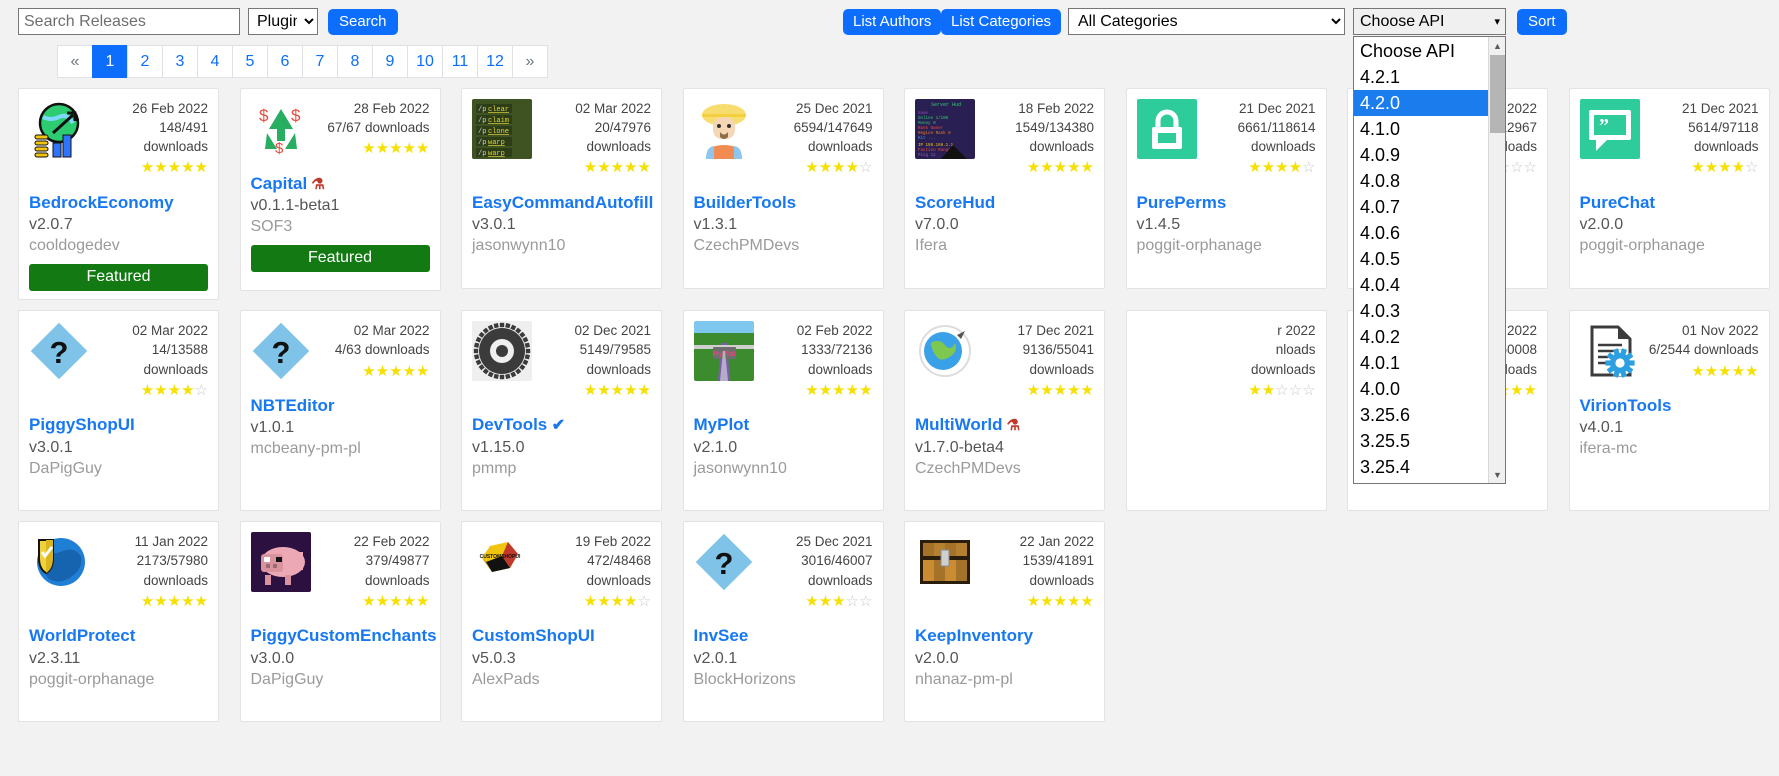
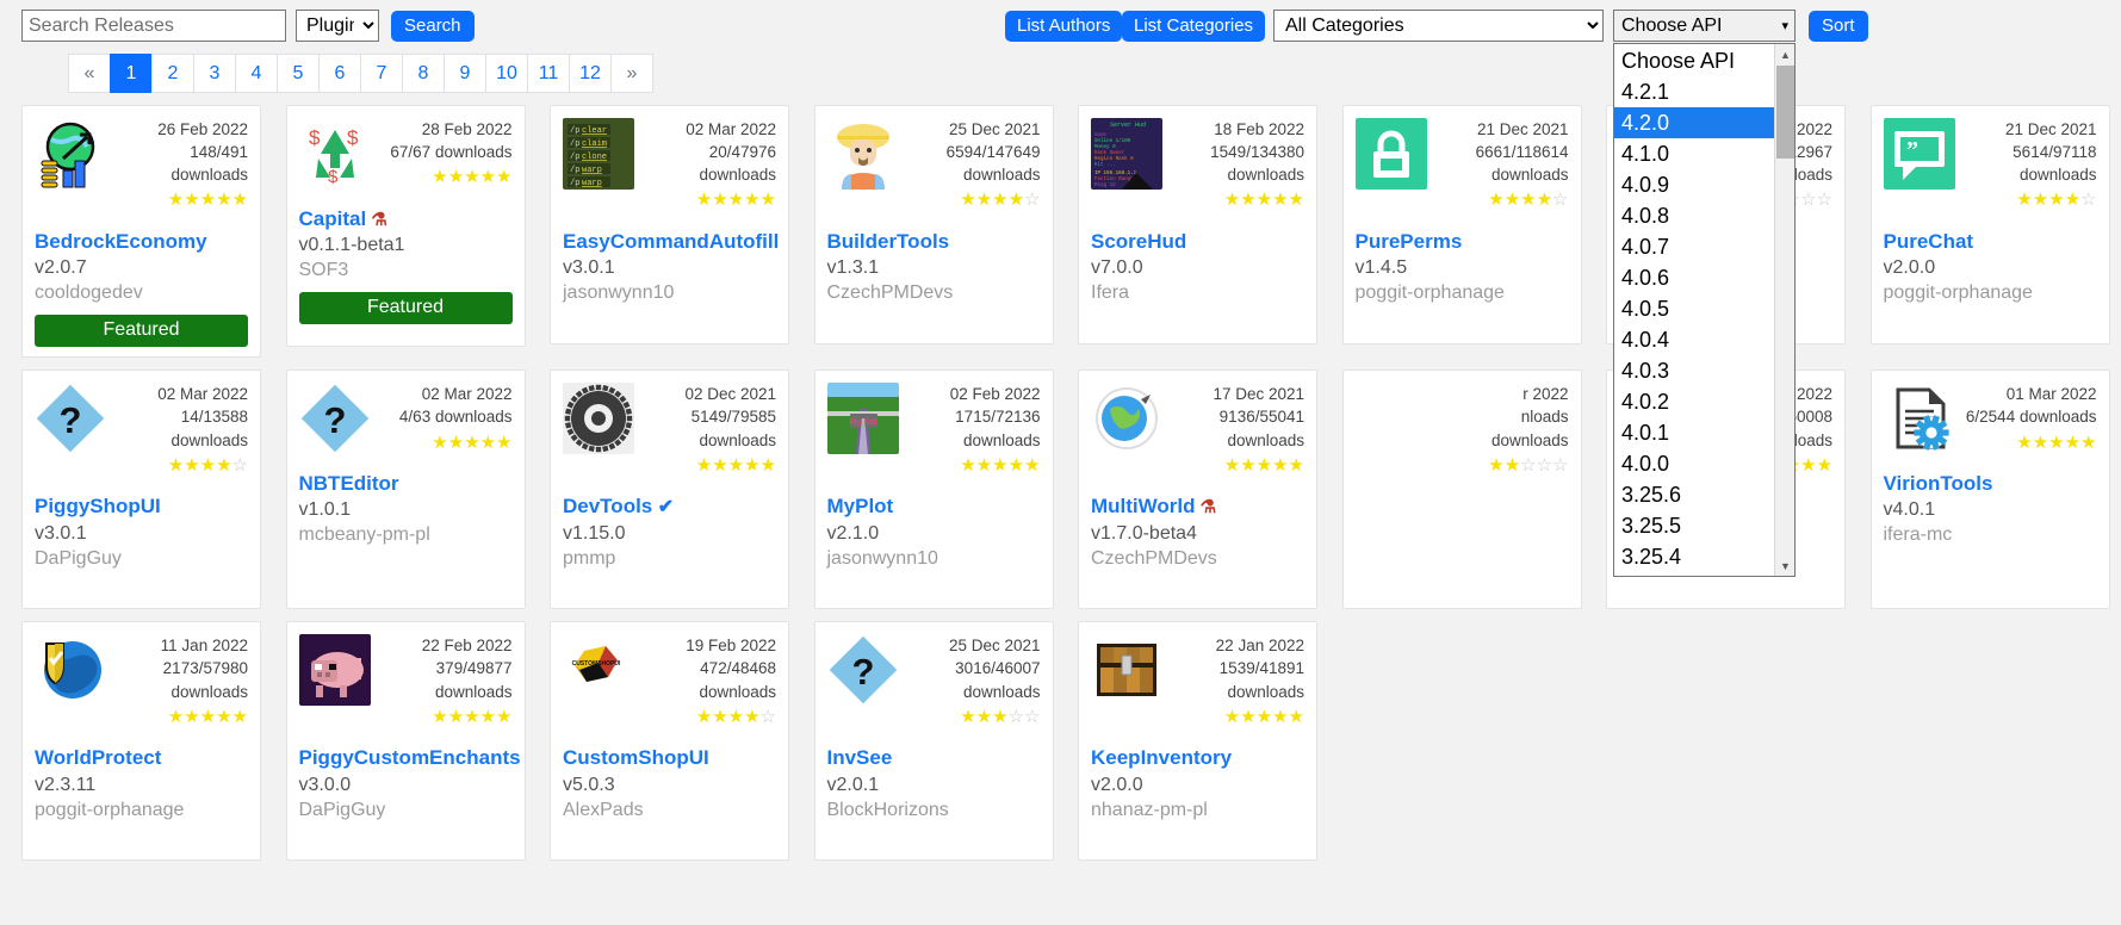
  Search Releases
  Plugi
  Search
  List Authors
  List Categories
  All Categories
  Choose API
  ▾
  Choose API
  4.2.1
  4.2.0
  4.1.0
  4.0.9
  4.0.8
  4.0.7
  4.0.6
  4.0.5
  4.0.4
  4.0.3
  4.0.2
  4.0.1
  4.0.0
  3.25.6
  3.25.5
  3.25.4
  ▲
  ▼
  Sort
  «
  1
  2
  3
  4
  5
  6
  7
  8
  9
  10
  11
  12
  »
  26 Feb 2022
  148/491 downloads
  BedrockEconomy
  v2.0.7
  cooldogedev
  Featured
  $
  $
  $
  28 Feb 2022
  67/67 downloads
  Capital ⚗
  v0.1.1-beta1
  SOF3
  Featured
  /p
  clear
  /p
  claim
  /p
  clone
  /p
  warp
  /p
  warp
  02 Mar 2022
  20/47976 downloads
  EasyCommandAutofill
  v3.0.1
  jasonwynn10
  25 Dec 2021
  6594/147649
  downloads
  BuilderTools
  v1.3.1
  CzechPMDevs
  18 Feb 2022
  1549/134380
  downloads
  ScoreHud
  v7.0.0
  Ifera
  21 Dec 2021
  6661/118614
  downloads
  PurePerms
  v1.4.5
  poggit-orphanage
  2022
  2967
  ”
  21 Dec 2021
  5614/97118
  downloads
  PureChat
  v2.0.0
  poggit-orphanage
  ?
  02 Mar 2022
  14/13588 downloads
  PiggyShopUI
  v3.0.1
  DaPigGuy
  ?
  02 Mar 2022
  4/63 downloads
  NBTEditor
  v1.0.1
  mcbeany-pm-pl
  02 Dec 2021
  5149/79585
  downloads
  DevTools ✔
  v1.15.0
  pmmp
  02 Feb 2022
- 1333/72136
+ 1715/72136
  downloads
  MyPlot
  v2.1.0
  jasonwynn10
  17 Dec 2021
  9136/55041
  downloads
  MultiWorld ⚗
  v1.7.0-beta4
  CzechPMDevs
  r 2022
  nloads
  downloads
- 01 Nov 2022
+ 01 Mar 2022
  6/2544 downloads
  VirionTools
  v4.0.1
  ifera-mc
  11 Jan 2022
  2173/57980
  downloads
  WorldProtect
  v2.3.11
  poggit-orphanage
  22 Feb 2022
  379/49877
  downloads
  PiggyCustomEnchants
  v3.0.0
  DaPigGuy
  19 Feb 2022
  472/48468
  downloads
  CustomShopUI
  v5.0.3
  AlexPads
  ?
  25 Dec 2021
  3016/46007
  downloads
  InvSee
  v2.0.1
  BlockHorizons
  22 Jan 2022
  1539/41891
  downloads
  KeepInventory
  v2.0.0
  nhanaz-pm-pl
